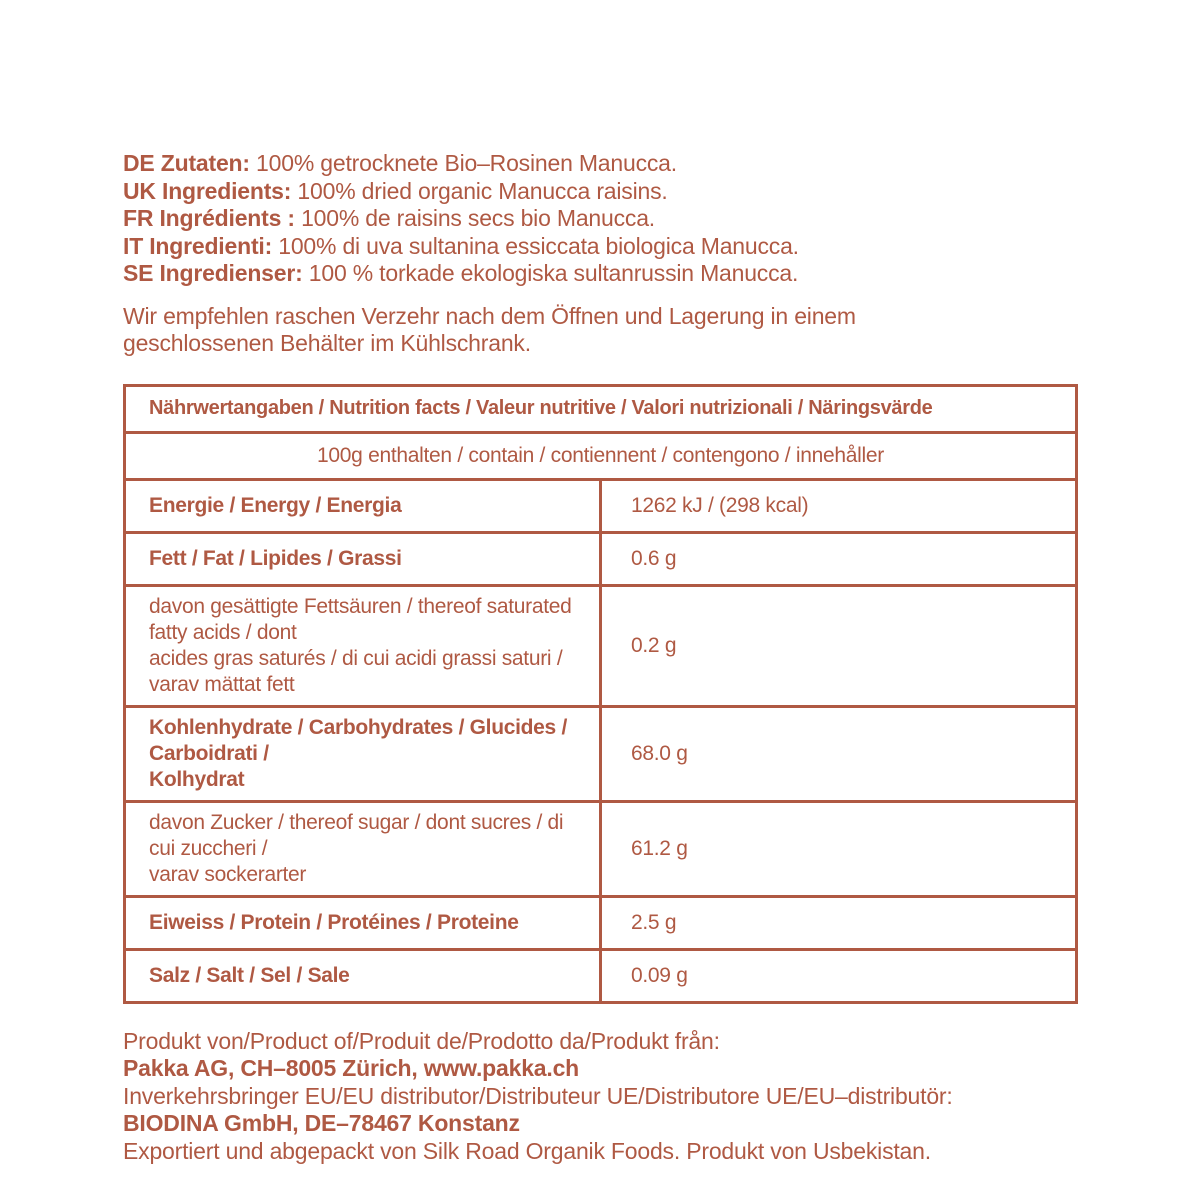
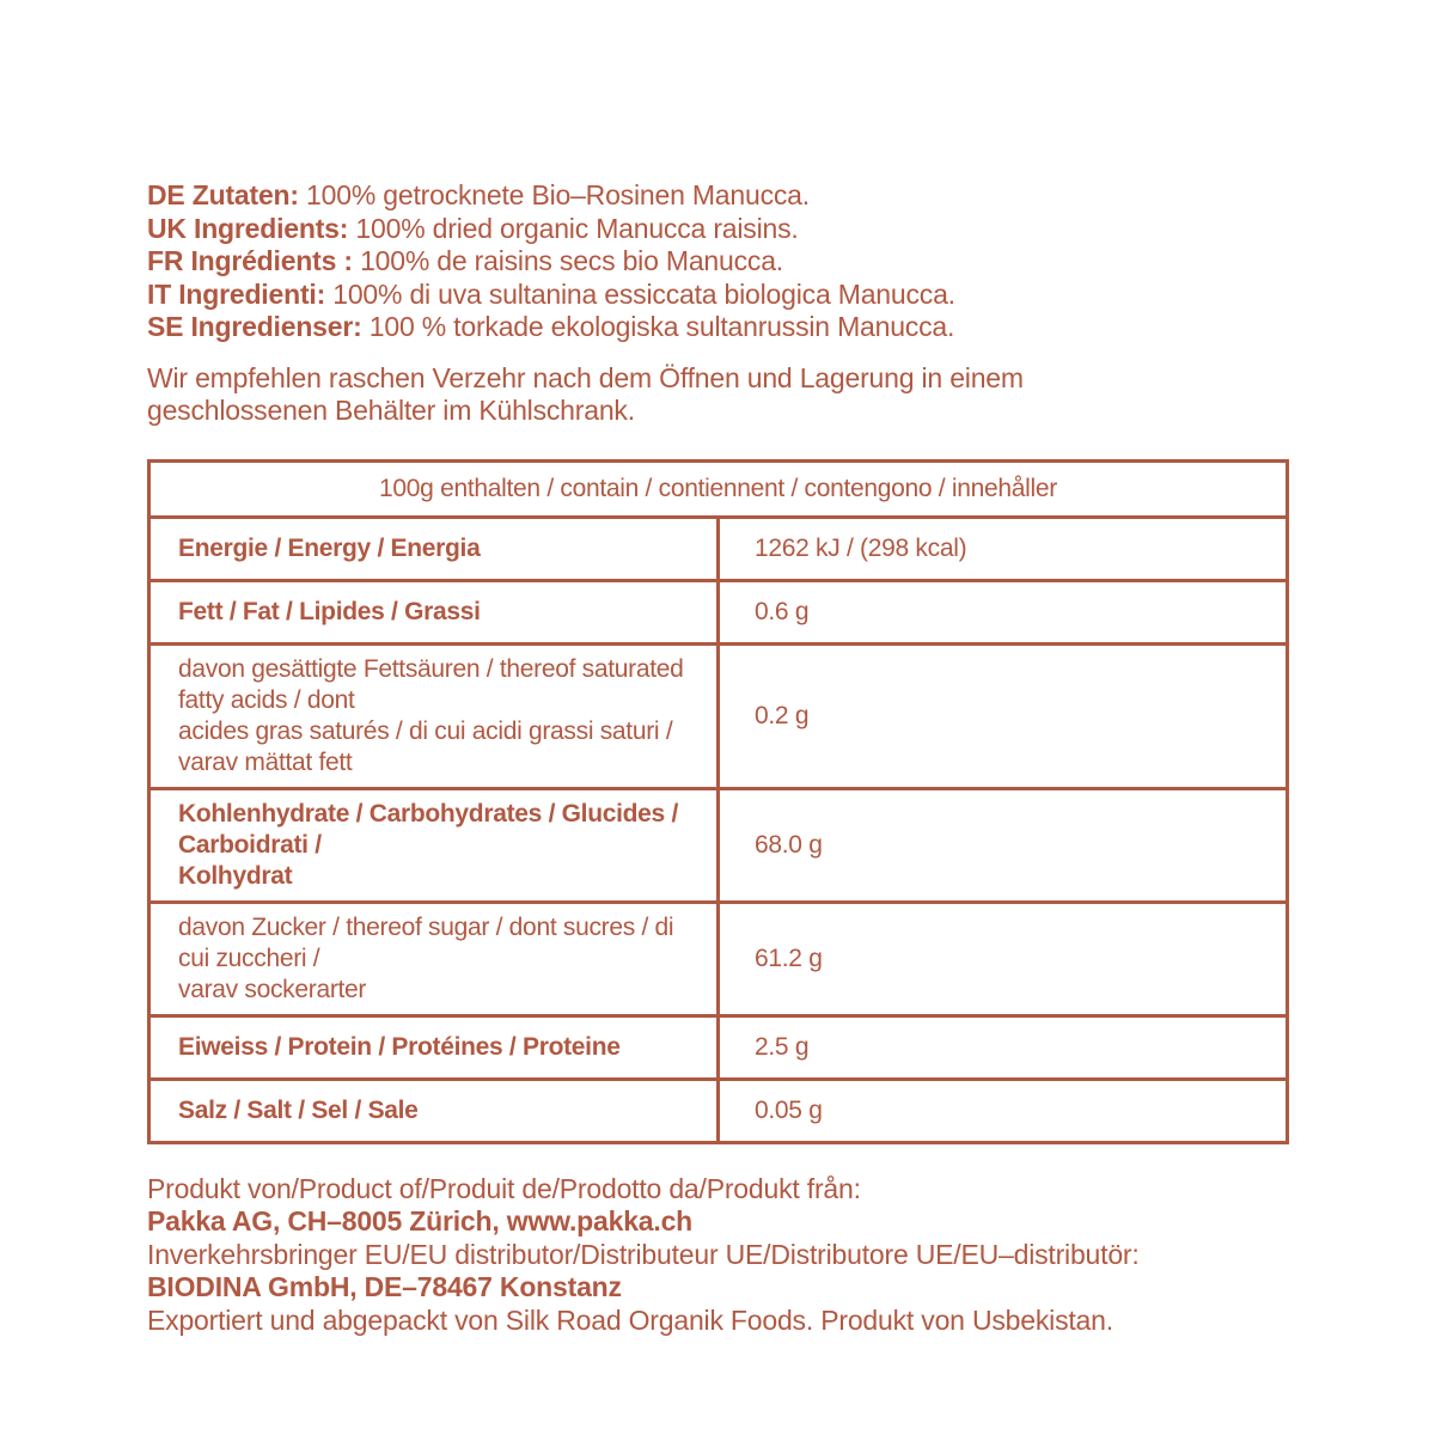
  DE Zutaten: 100% getrocknete Bio–Rosinen Manucca.
  UK Ingredients: 100% dried organic Manucca raisins.
  FR Ingrédients : 100% de raisins secs bio Manucca.
  IT Ingredienti: 100% di uva sultanina essiccata biologica Manucca.
  SE Ingredienser: 100 % torkade ekologiska sultanrussin Manucca.
  Wir empfehlen raschen Verzehr nach dem Öffnen und Lagerung in einem
  geschlossenen Behälter im Kühlschrank.
- Nährwertangaben / Nutrition facts / Valeur nutritive / Valori nutrizionali / Näringsvärde
  100g enthalten / contain / contiennent / contengono / innehåller
  Energie / Energy / Energia	1262 kJ / (298 kcal)
  Fett / Fat / Lipides / Grassi	0.6 g
  davon gesättigte Fettsäuren / thereof saturated fatty acids / dont acides gras saturés / di cui acidi grassi saturi / varav mättat fett	0.2 g
  Kohlenhydrate / Carbohydrates / Glucides / Carboidrati / Kolhydrat	68.0 g
  davon Zucker / thereof sugar / dont sucres / di cui zuccheri / varav sockerarter	61.2 g
  Eiweiss / Protein / Protéines / Proteine	2.5 g
- Salz / Salt / Sel / Sale	0.09 g
+ Salz / Salt / Sel / Sale	0.05 g
  Produkt von/Product of/Produit de/Prodotto da/Produkt från:
  Pakka AG, CH–8005 Zürich, www.pakka.ch
  Inverkehrsbringer EU/EU distributor/Distributeur UE/Distributore UE/EU–distributör:
  BIODINA GmbH, DE–78467 Konstanz
  Exportiert und abgepackt von Silk Road Organik Foods. Produkt von Usbekistan.
